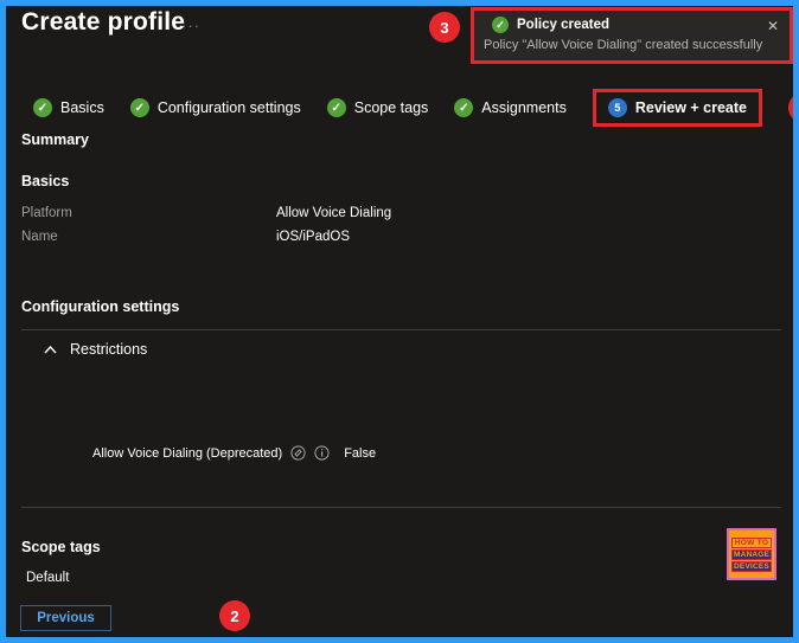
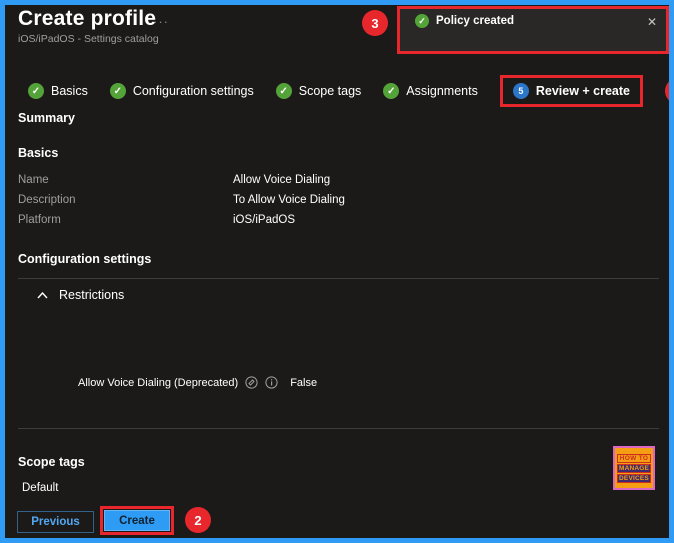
  Create profile
+ iOS/iPadOS - Settings catalog
  ···
  3
  ✓
  Policy created
- Policy "Allow Voice Dialing" created successfully
  ✕
  ✓
  Basics
  ✓
  Configuration settings
  ✓
  Scope tags
  ✓
  Assignments
  5
  Review + create
  Summary
  Basics
- Platform
+ Name
  Allow Voice Dialing
+ Description
+ To Allow Voice Dialing
- Name
+ Platform
  iOS/iPadOS
  Configuration settings
  Restrictions
  Allow Voice Dialing (Deprecated)
  False
  Scope tags
  Default
  Previous
+ Create
  2
